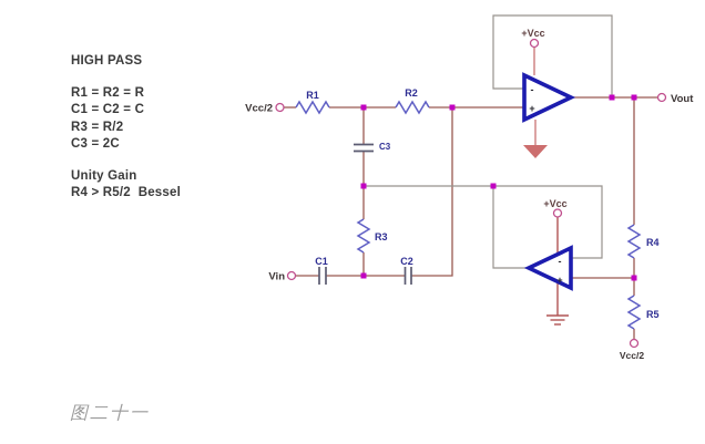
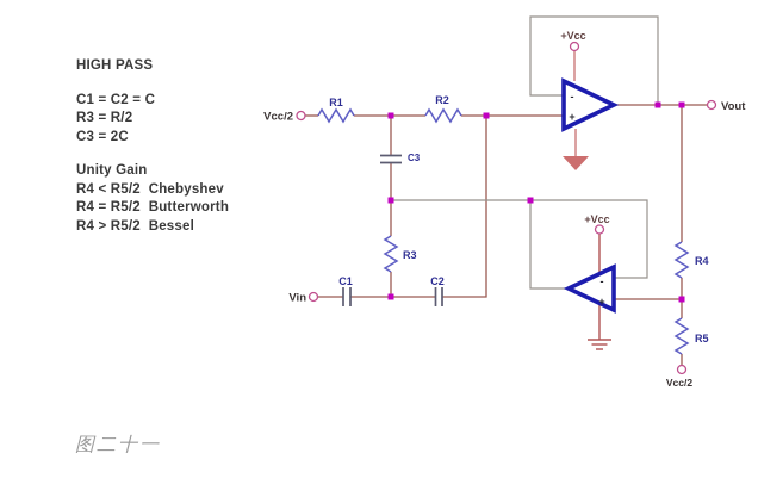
  HIGH PASS
- R1 = R2 = R
  C1 = C2 = C
  R3 = R/2
  C3 = 2C
  Unity Gain
+ R4 < R5/2 Chebyshev
+ R4 = R5/2 Butterworth
  R4 > R5/2 Bessel
  -
  +
  -
  +
  R1
  R2
  R3
  R4
  R5
  C1
  C2
  C3
  Vcc/2
  Vin
  Vout
  +Vcc
  +Vcc
  Vcc/2
  图二十一
